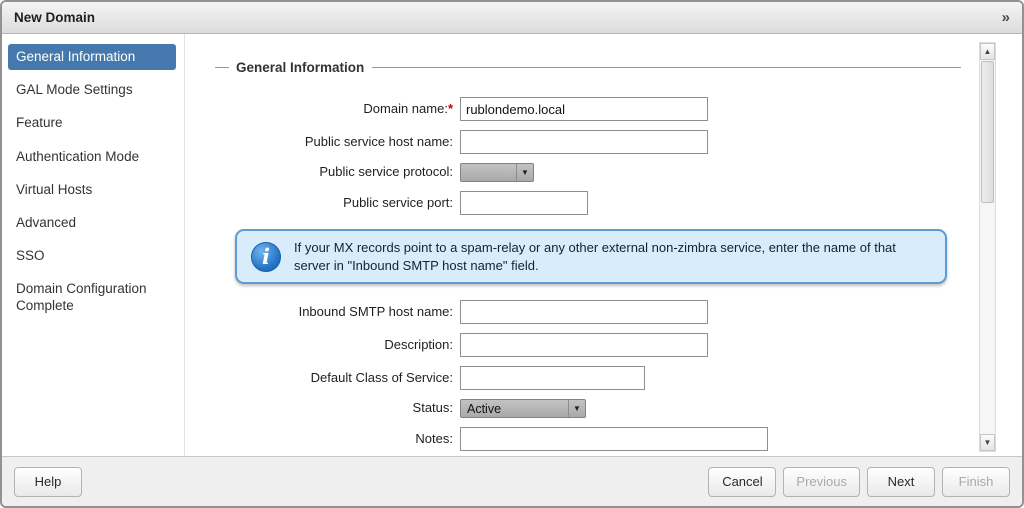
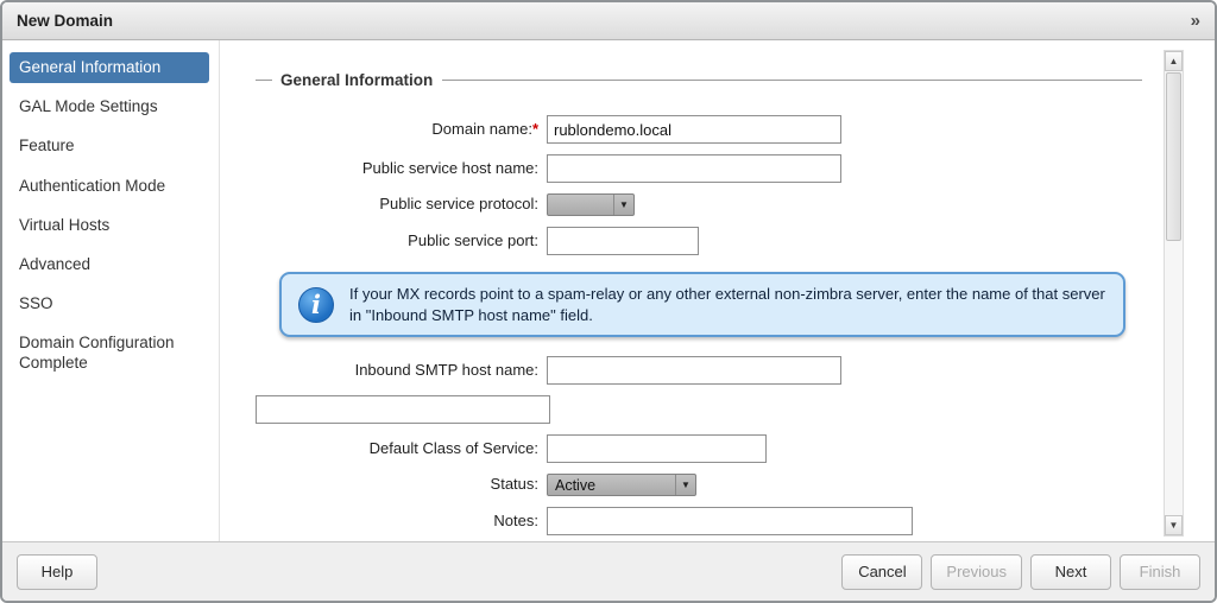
  New Domain
  »
  General Information
  GAL Mode Settings
  Feature
  Authentication Mode
  Virtual Hosts
  Advanced
  SSO
  Domain Configuration Complete
  General Information
  Domain name:*
  rublondemo.local
  Public service host name:
  Public service protocol:
  ▼
  Public service port:
  i
- If your MX records point to a spam-relay or any other external non-zimbra service, enter the name of that server in "Inbound SMTP host name" field.
+ If your MX records point to a spam-relay or any other external non-zimbra server, enter the name of that server in "Inbound SMTP host name" field.
  Inbound SMTP host name:
- Description:
  Default Class of Service:
  Status:
  Active
  ▼
  Notes:
  ▲
  ▼
  Help
  Cancel
  Previous
  Next
  Finish
